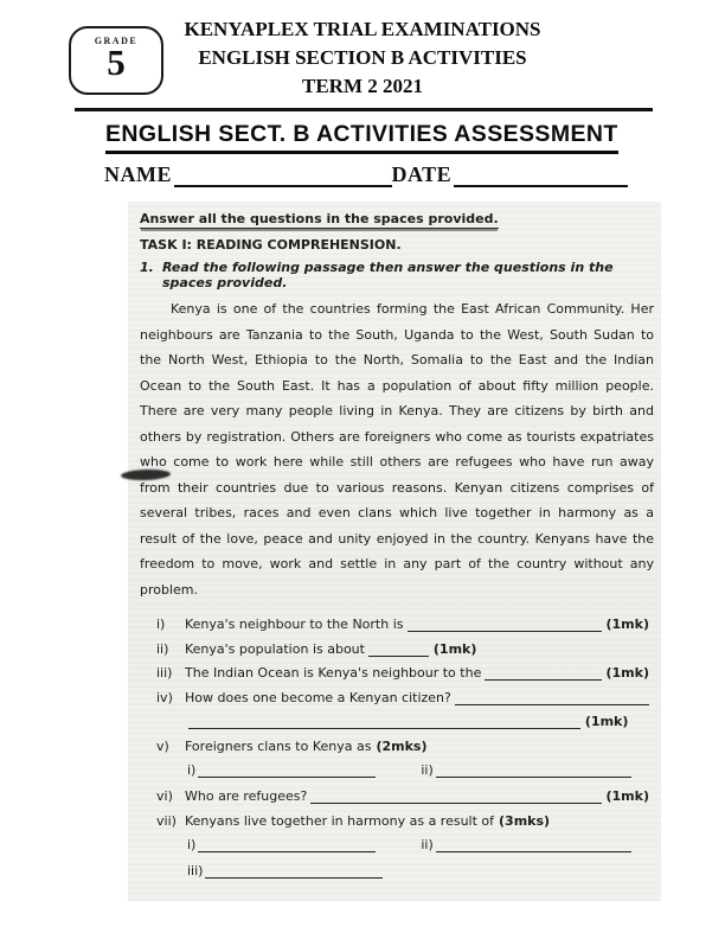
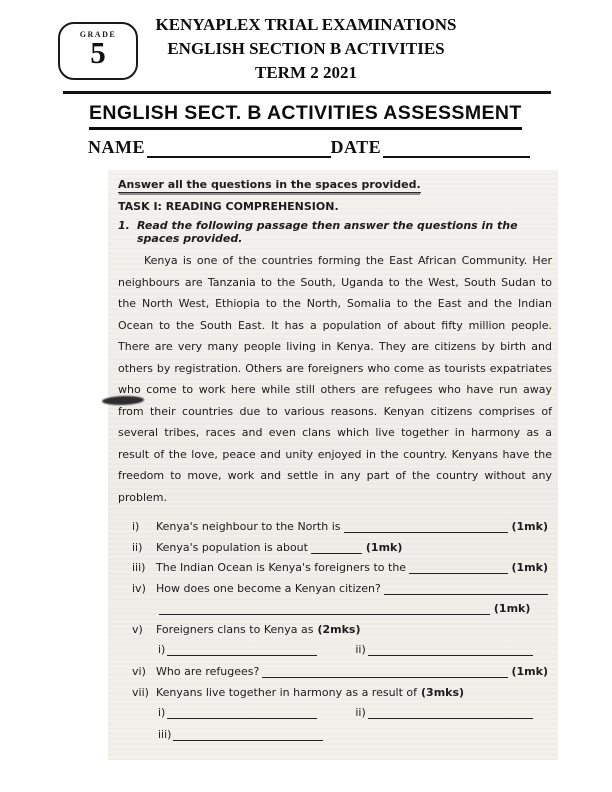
  GRADE
  5
  KENYAPLEX TRIAL EXAMINATIONS
  ENGLISH SECTION B ACTIVITIES
  TERM 2 2021
  ENGLISH SECT. B ACTIVITIES ASSESSMENT
  NAME
  DATE
  Answer all the questions in the spaces provided.
  TASK I: READING COMPREHENSION.
  1.
  Read the following passage then answer the questions in the spaces provided.
  Kenya is one of the countries forming the East African Community. Her neighbours are Tanzania to the South, Uganda to the West, South Sudan to the North West, Ethiopia to the North, Somalia to the East and the Indian Ocean to the South East. It has a population of about fifty million people. There are very many people living in Kenya. They are citizens by birth and others by registration. Others are foreigners who come as tourists expatriates who come to work here while still others are refugees who have run away from their countries due to various reasons. Kenyan citizens comprises of several tribes, races and even clans which live together in harmony as a result of the love, peace and unity enjoyed in the country. Kenyans have the freedom to move, work and settle in any part of the country without any problem.
  i)
  Kenya's neighbour to the North is
  (1mk)
  ii)
  Kenya's population is about
  (1mk)
  iii)
- The Indian Ocean is Kenya's neighbour to the
+ The Indian Ocean is Kenya's foreigners to the
  (1mk)
  iv)
  How does one become a Kenyan citizen?
  (1mk)
  v)
  Foreigners clans to Kenya as
  (2mks)
  i)
  ii)
  vi)
  Who are refugees?
  (1mk)
  vii)
  Kenyans live together in harmony as a result of
  (3mks)
  i)
  ii)
  iii)
